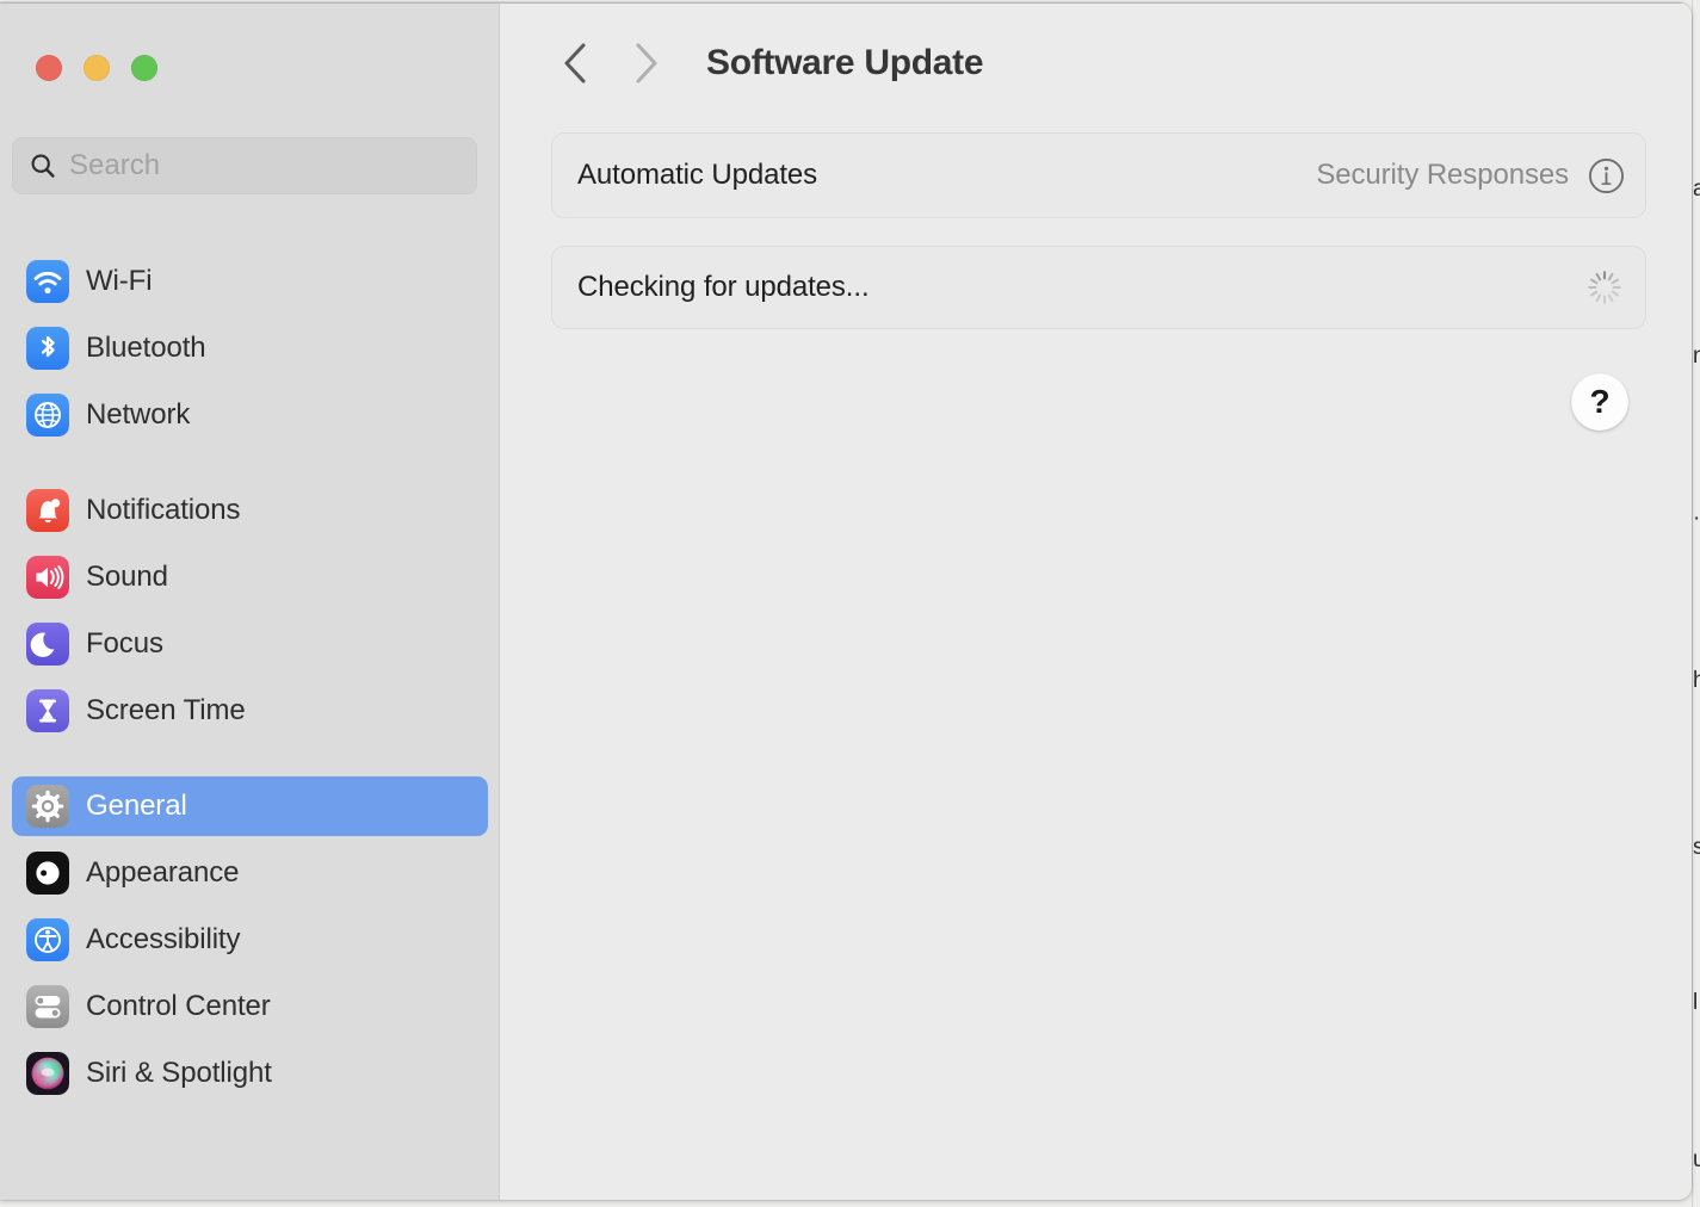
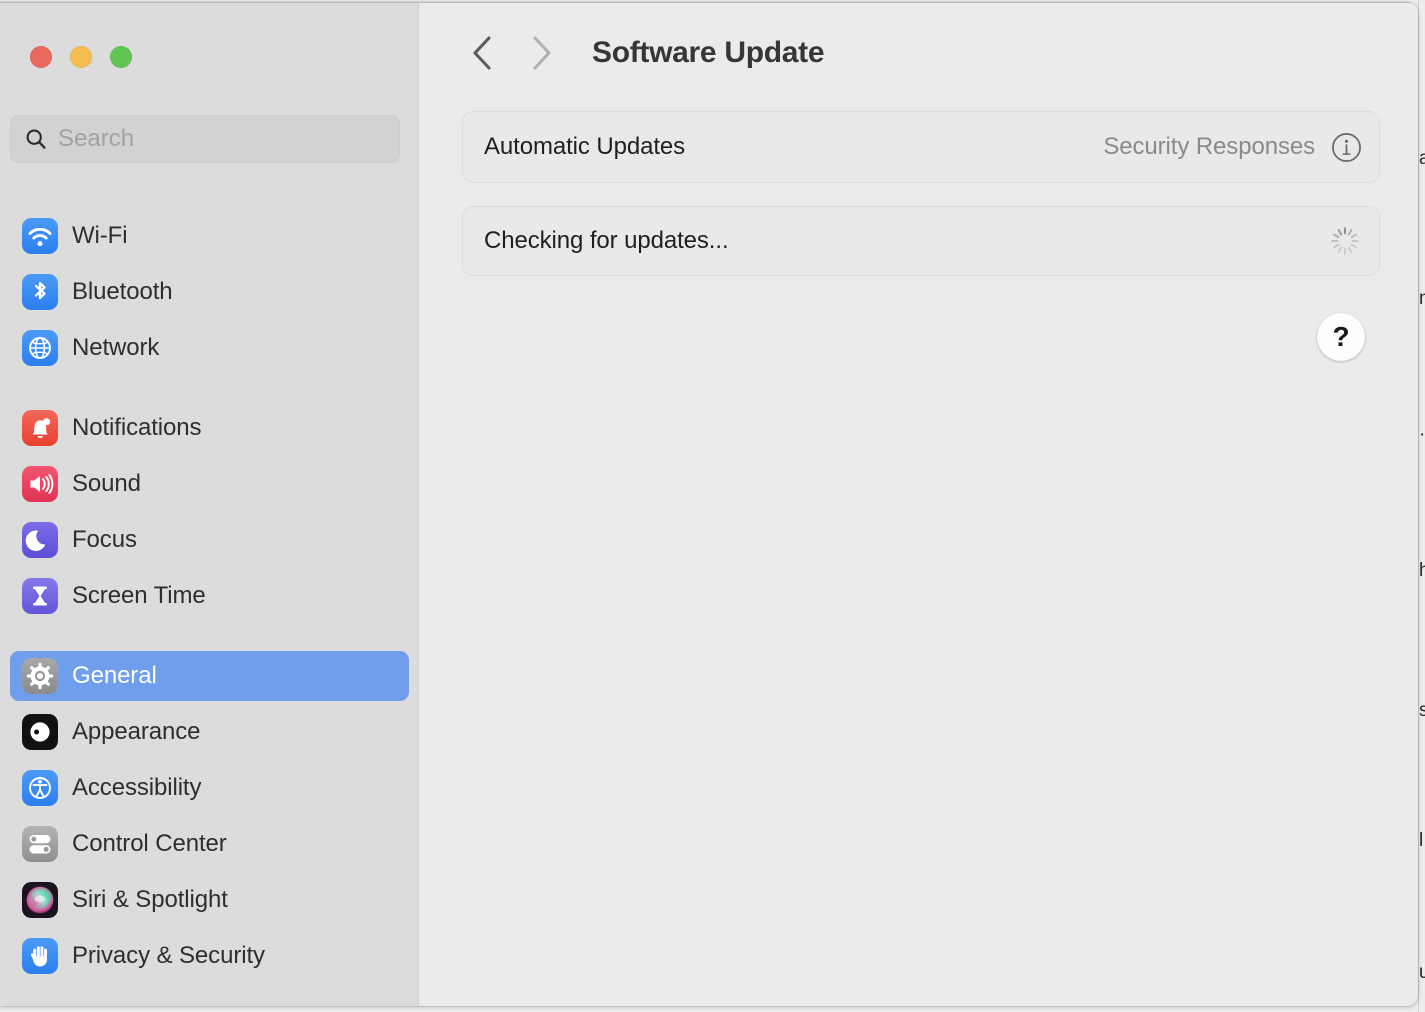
  a
  n
  ·
  h
  s
  l
  u
  Search
  Wi-Fi
  Bluetooth
  Network
  Notifications
  Sound
  Focus
  Screen Time
  General
  Appearance
  Accessibility
  Control Center
  Siri & Spotlight
+ Privacy & Security
  Software Update
  Automatic Updates
  Security Responses
  Checking for updates...
  ?
